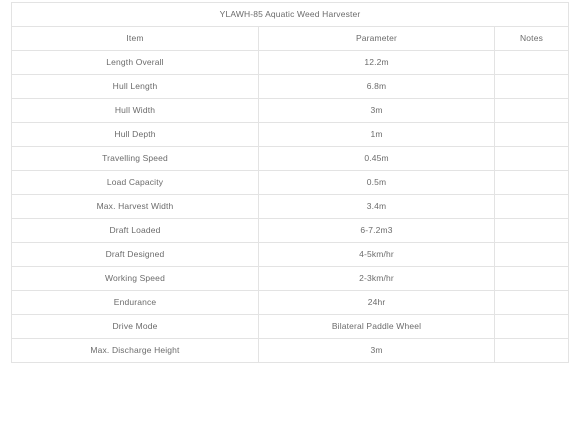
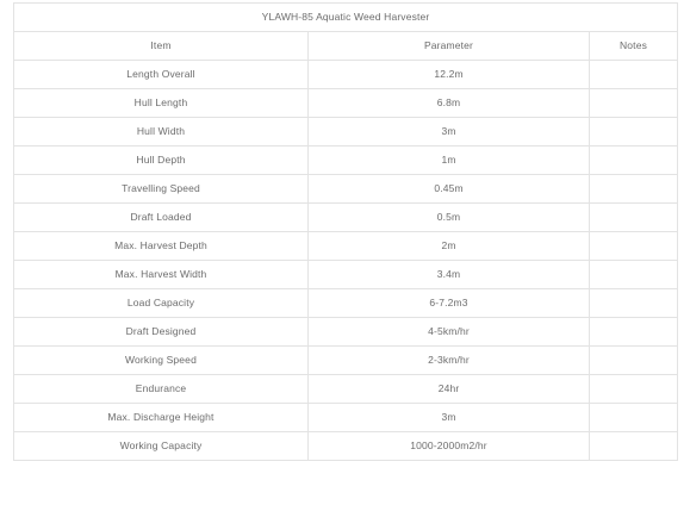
  YLAWH-85 Aquatic Weed Harvester
  Item	Parameter	Notes
  Length Overall	12.2m
  Hull Length	6.8m
  Hull Width	3m
  Hull Depth	1m
  Travelling Speed	0.45m
- Load Capacity	0.5m
+ Draft Loaded	0.5m
+ Max. Harvest Depth	2m
  Max. Harvest Width	3.4m
- Draft Loaded	6-7.2m3
+ Load Capacity	6-7.2m3
  Draft Designed	4-5km/hr
  Working Speed	2-3km/hr
  Endurance	24hr
- Drive Mode	Bilateral Paddle Wheel
  Max. Discharge Height	3m
+ Working Capacity	1000-2000m2/hr
